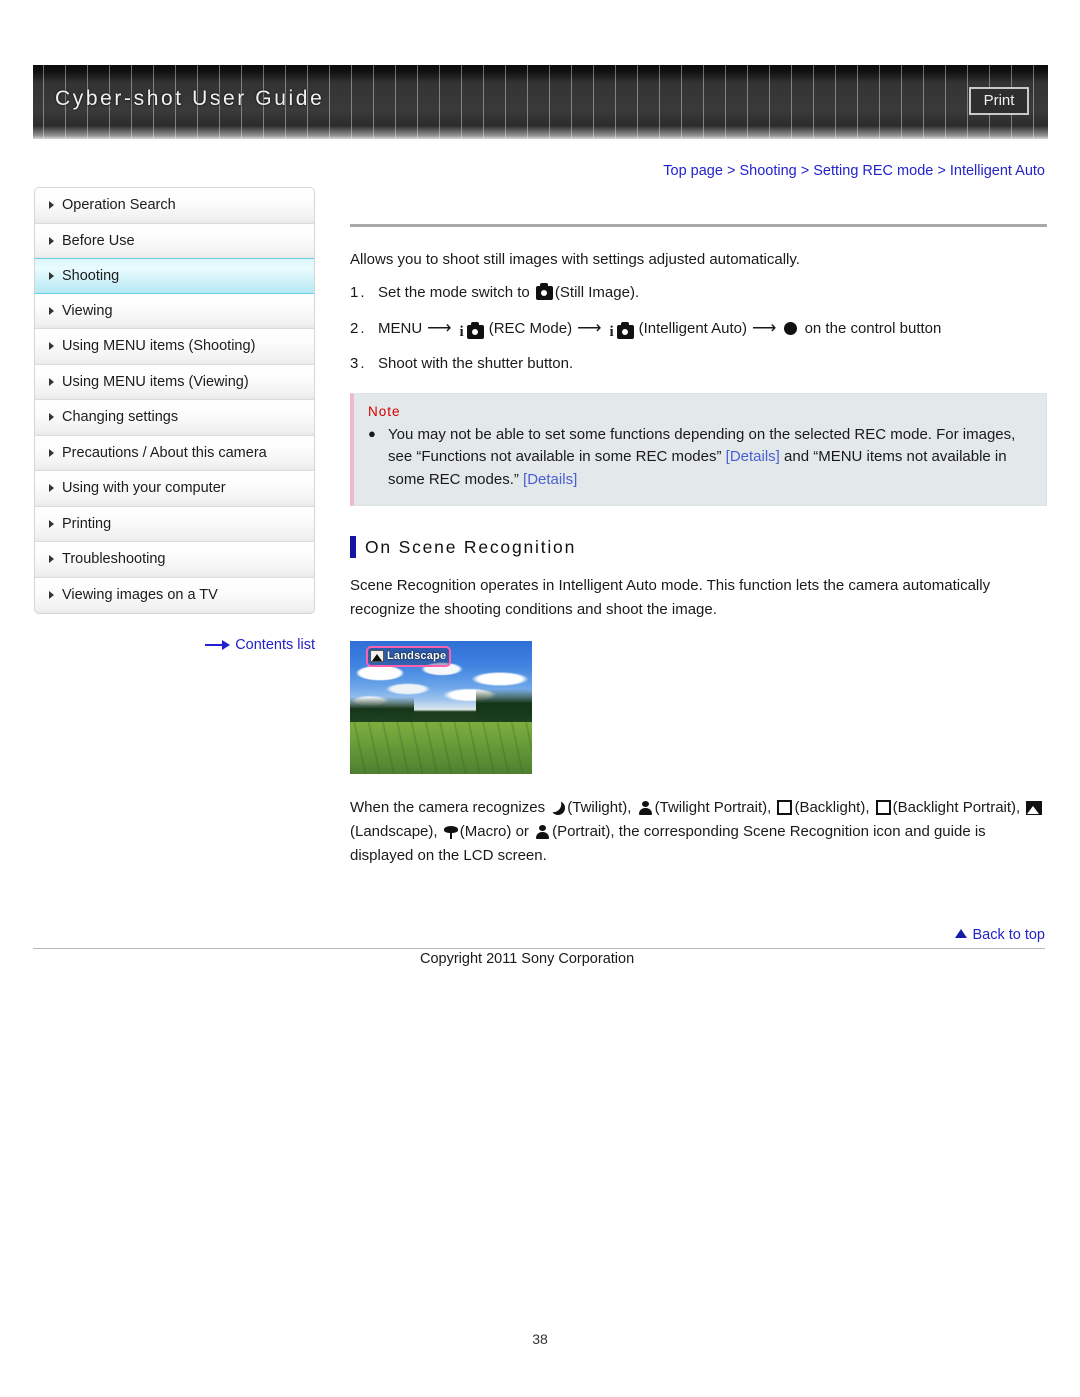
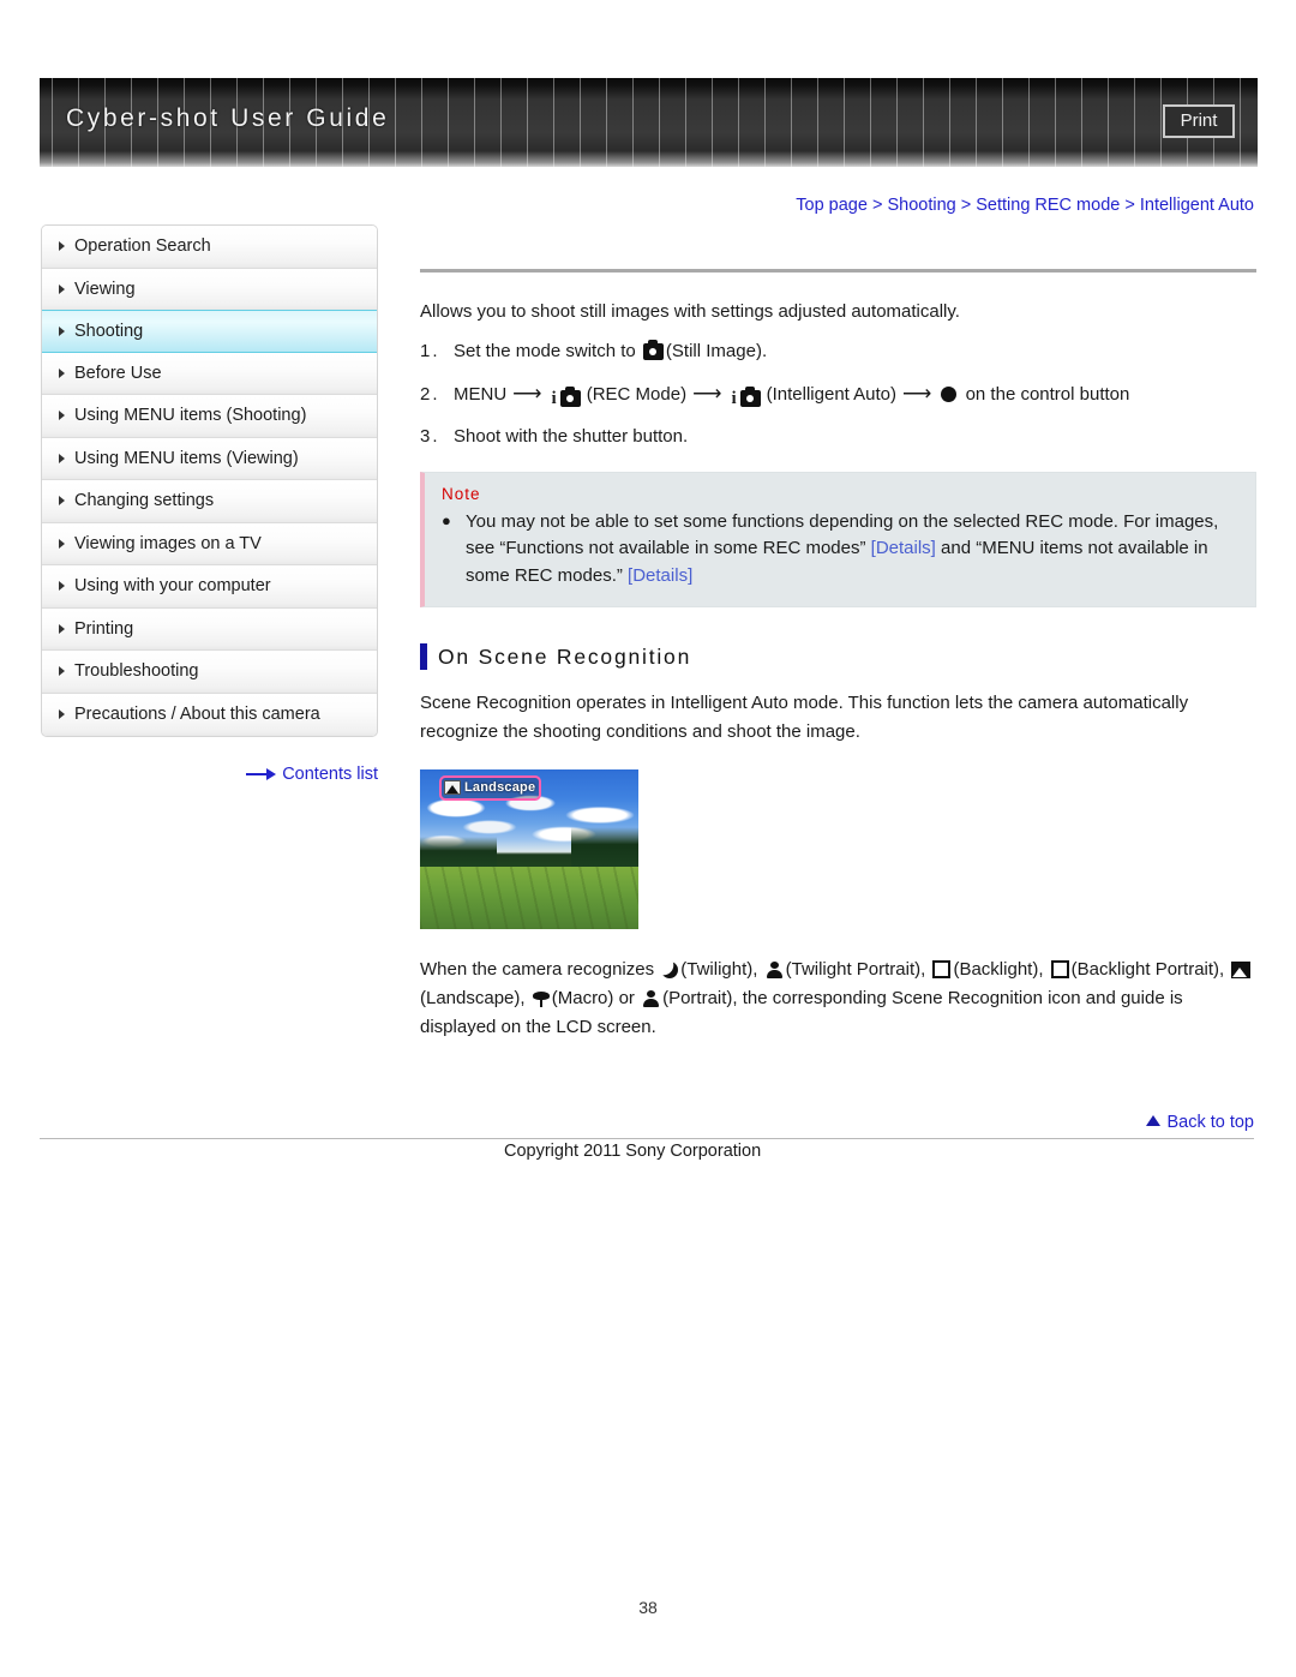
  Cyber-shot User Guide
  Print
  Top page > Shooting > Setting REC mode > Intelligent Auto
  Operation Search
- Before Use
+ Viewing
  Shooting
- Viewing
+ Before Use
  Using MENU items (Shooting)
  Using MENU items (Viewing)
  Changing settings
- Precautions / About this camera
+ Viewing images on a TV
  Using with your computer
  Printing
  Troubleshooting
- Viewing images on a TV
+ Precautions / About this camera
  Contents list
  Allows you to shoot still images with settings adjusted automatically.
  1.
  Set the mode switch to (Still Image).
  2.
  MENU ⟶ i (REC Mode) ⟶ i (Intelligent Auto) ⟶ on the control button
  3.
  Shoot with the shutter button.
  Note
  ●
  You may not be able to set some functions depending on the selected REC mode. For images, see “Functions not available in some REC modes” [Details] and “MENU items not available in some REC modes.” [Details]
  On Scene Recognition
  Scene Recognition operates in Intelligent Auto mode. This function lets the camera automatically recognize the shooting conditions and shoot the image.
  Landscape
  When the camera recognizes (Twilight), (Twilight Portrait), (Backlight), (Backlight Portrait), (Landscape), (Macro) or (Portrait), the corresponding Scene Recognition icon and guide is displayed on the LCD screen.
  Back to top
  Copyright 2011 Sony Corporation
  38
